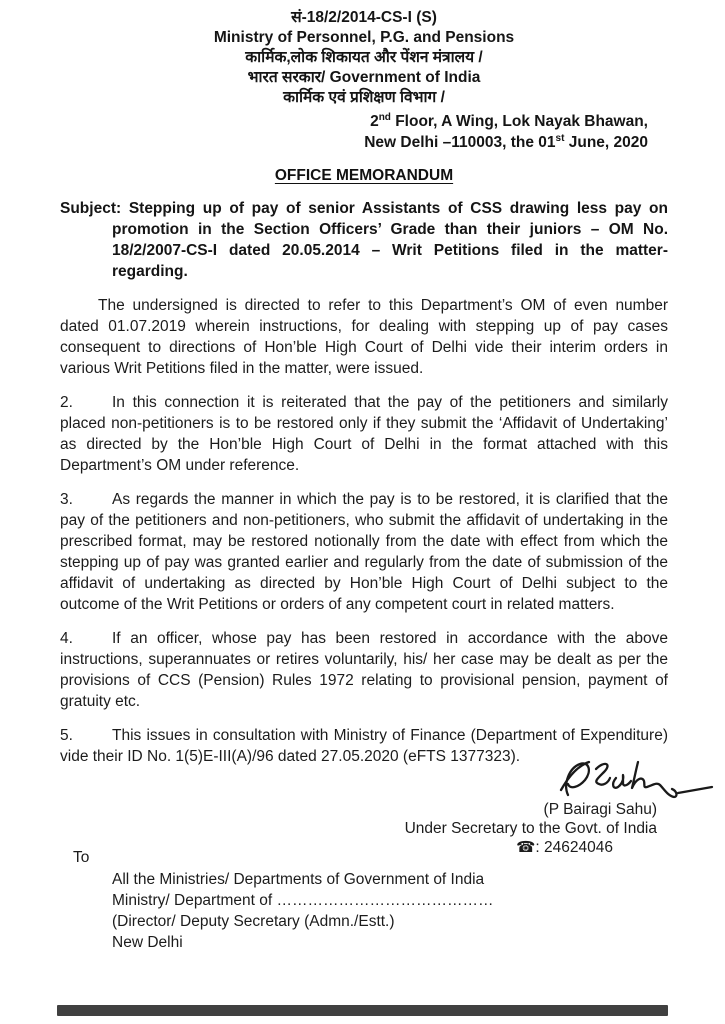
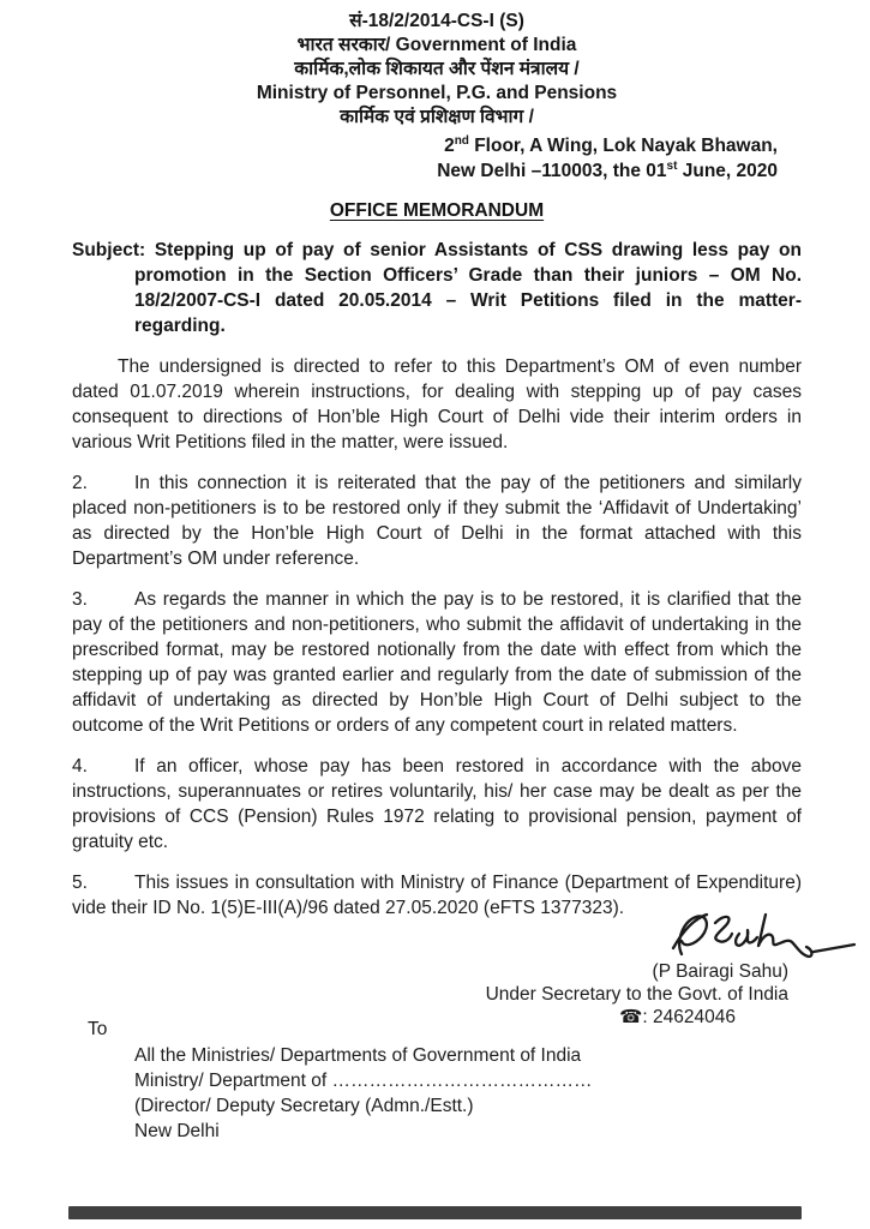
  सं-18/2/2014-CS-I (S)
- Ministry of Personnel, P.G. and Pensions
+ भारत सरकार/ Government of India
  कार्मिक,लोक शिकायत और पेंशन मंत्रालय /
- भारत सरकार/ Government of India
+ Ministry of Personnel, P.G. and Pensions
  कार्मिक एवं प्रशिक्षण विभाग /
  2nd Floor, A Wing, Lok Nayak Bhawan,
  New Delhi –110003, the 01st June, 2020
  OFFICE MEMORANDUM
  Subject: Stepping up of pay of senior Assistants of CSS drawing less pay on promotion in the Section Officers’ Grade than their juniors – OM No. 18/2/2007-CS-I dated 20.05.2014 – Writ Petitions filed in the matter- regarding.
  The undersigned is directed to refer to this Department’s OM of even number dated 01.07.2019 wherein instructions, for dealing with stepping up of pay cases consequent to directions of Hon’ble High Court of Delhi vide their interim orders in various Writ Petitions filed in the matter, were issued.
  2. In this connection it is reiterated that the pay of the petitioners and similarly placed non-petitioners is to be restored only if they submit the ‘Affidavit of Undertaking’ as directed by the Hon’ble High Court of Delhi in the format attached with this Department’s OM under reference.
  3. As regards the manner in which the pay is to be restored, it is clarified that the pay of the petitioners and non-petitioners, who submit the affidavit of undertaking in the prescribed format, may be restored notionally from the date with effect from which the stepping up of pay was granted earlier and regularly from the date of submission of the affidavit of undertaking as directed by Hon’ble High Court of Delhi subject to the outcome of the Writ Petitions or orders of any competent court in related matters.
  4. If an officer, whose pay has been restored in accordance with the above instructions, superannuates or retires voluntarily, his/ her case may be dealt as per the provisions of CCS (Pension) Rules 1972 relating to provisional pension, payment of gratuity etc.
  5. This issues in consultation with Ministry of Finance (Department of Expenditure) vide their ID No. 1(5)E-III(A)/96 dated 27.05.2020 (eFTS 1377323).
  (P Bairagi Sahu)
  Under Secretary to the Govt. of India
  ☎: 24624046
  To
  All the Ministries/ Departments of Government of India
  Ministry/ Department of ……………………………………
  (Director/ Deputy Secretary (Admn./Estt.)
  New Delhi
